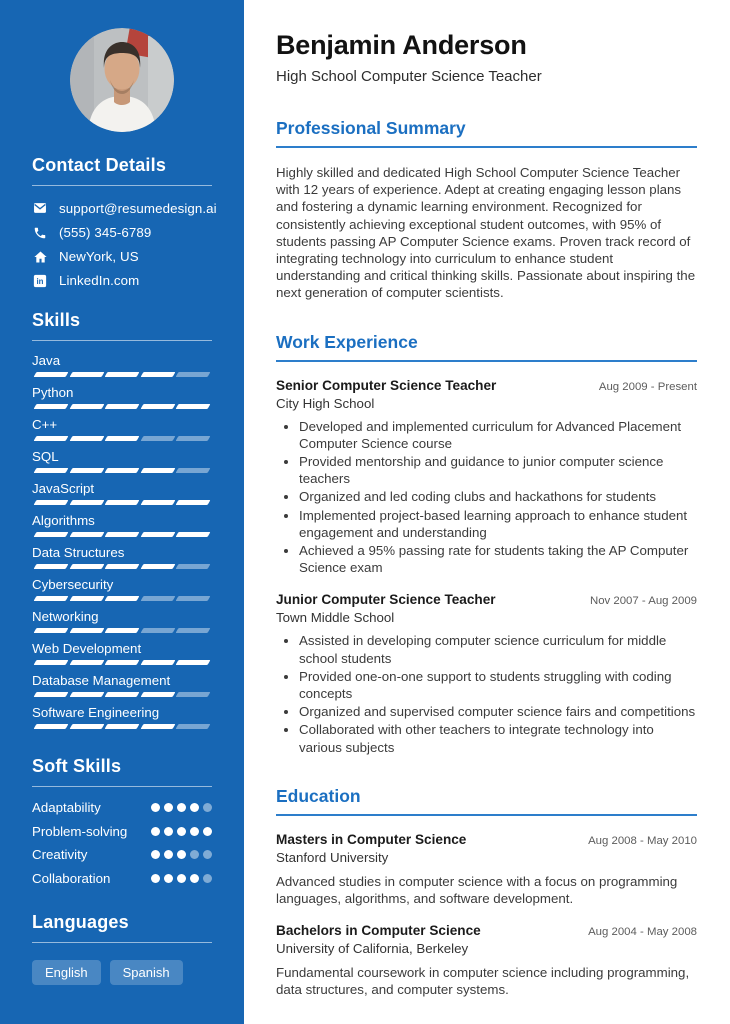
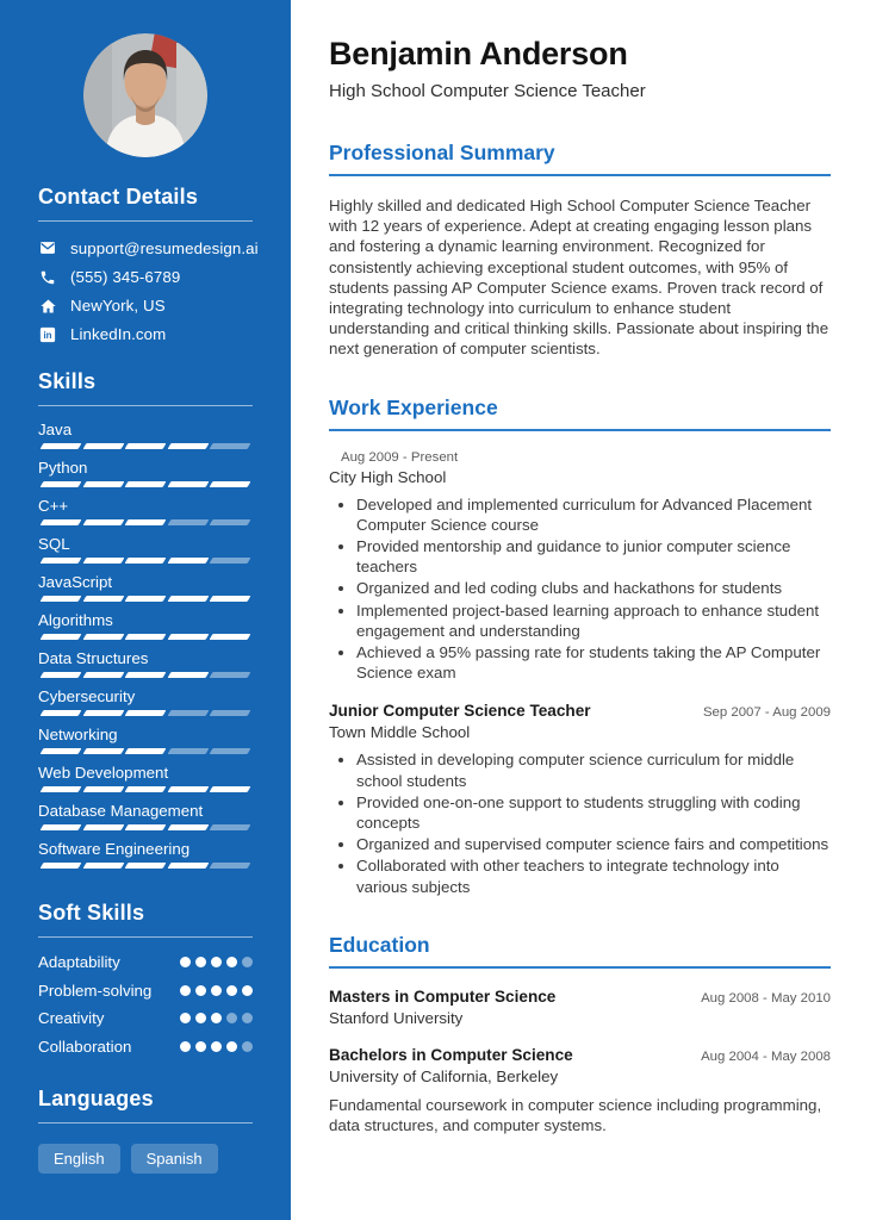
  Contact Details
  support@resumedesign.ai
  (555) 345-6789
  NewYork, US
  in
  LinkedIn.com
  Skills
  Java
  Python
  C++
  SQL
  JavaScript
  Algorithms
  Data Structures
  Cybersecurity
  Networking
  Web Development
  Database Management
  Software Engineering
  Soft Skills
  Adaptability
  Problem-solving
  Creativity
  Collaboration
  Languages
  English Spanish
  Benjamin Anderson
  High School Computer Science Teacher
  Professional Summary
  Highly skilled and dedicated High School Computer Science Teacher with 12 years of experience. Adept at creating engaging lesson plans and fostering a dynamic learning environment. Recognized for consistently achieving exceptional student outcomes, with 95% of students passing AP Computer Science exams. Proven track record of integrating technology into curriculum to enhance student understanding and critical thinking skills. Passionate about inspiring the next generation of computer scientists.
  Work Experience
- Senior Computer Science Teacher
  Aug 2009 - Present
  City High School
  Developed and implemented curriculum for Advanced Placement Computer Science course
  Provided mentorship and guidance to junior computer science teachers
  Organized and led coding clubs and hackathons for students
  Implemented project-based learning approach to enhance student engagement and understanding
  Achieved a 95% passing rate for students taking the AP Computer Science exam
  Junior Computer Science Teacher
- Nov 2007 - Aug 2009
+ Sep 2007 - Aug 2009
  Town Middle School
  Assisted in developing computer science curriculum for middle school students
  Provided one-on-one support to students struggling with coding concepts
  Organized and supervised computer science fairs and competitions
  Collaborated with other teachers to integrate technology into various subjects
  Education
  Masters in Computer Science
  Aug 2008 - May 2010
  Stanford University
- Advanced studies in computer science with a focus on programming languages, algorithms, and software development.
  Bachelors in Computer Science
  Aug 2004 - May 2008
  University of California, Berkeley
  Fundamental coursework in computer science including programming, data structures, and computer systems.
